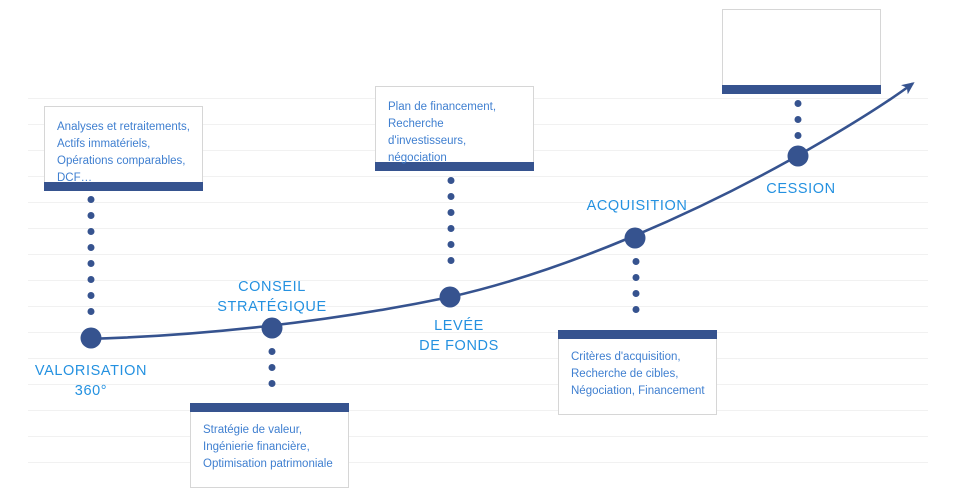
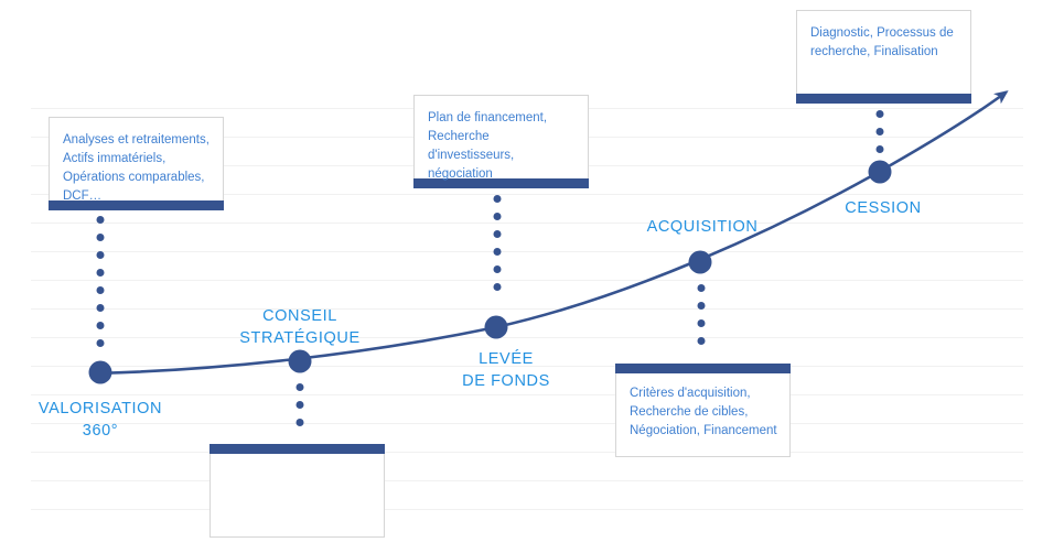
  Analyses et retraitements,
  Actifs immatériels,
  Opérations comparables,
  DCF…
- Stratégie de valeur,
- Ingénierie financière,
- Optimisation patrimoniale
  Plan de financement,
  Recherche d'investisseurs,
  négociation
  Critères d'acquisition,
  Recherche de cibles,
  Négociation, Financement
+ Diagnostic, Processus de
+ recherche, Finalisation
  VALORISATION
  360°
  CONSEIL
  STRATÉGIQUE
  LEVÉE
  DE FONDS
  ACQUISITION
  CESSION
